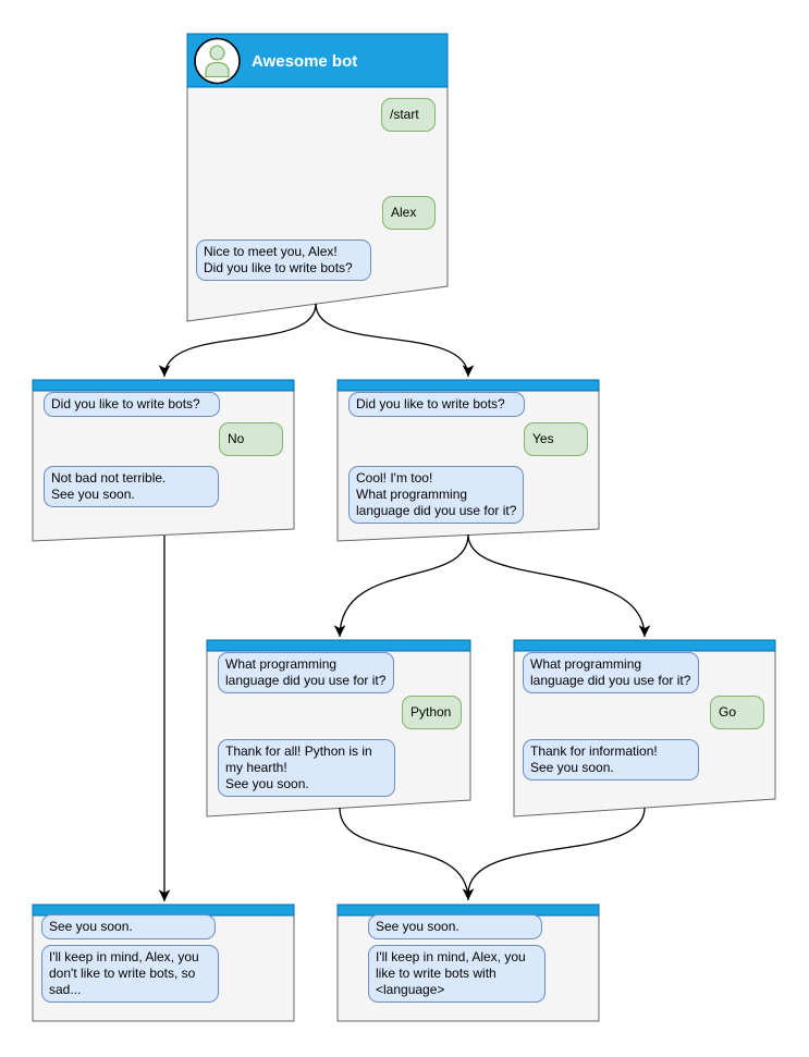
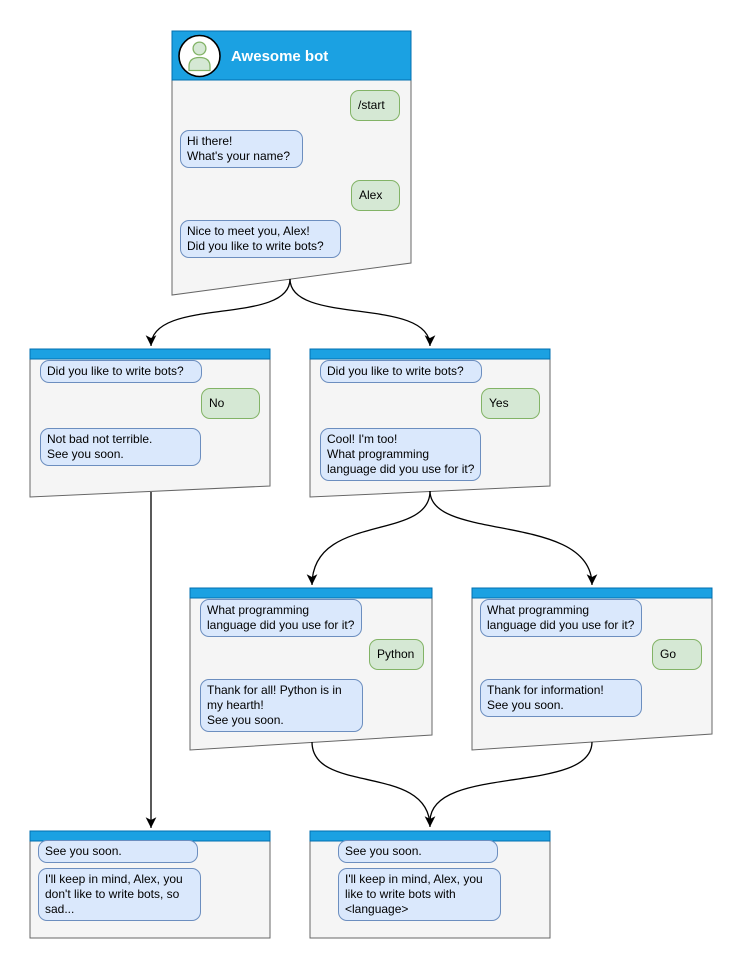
  Awesome bot
  /start
+ Hi there!
+ What's your name?
  Alex
  Nice to meet you, Alex!
  Did you like to write bots?
  Did you like to write bots?
  No
  Not bad not terrible.
  See you soon.
  Did you like to write bots?
  Yes
  Cool! I'm too!
  What programming
  language did you use for it?
  What programming
  language did you use for it?
  Python
  Thank for all! Python is in
  my hearth!
  See you soon.
  What programming
  language did you use for it?
  Go
  Thank for information!
  See you soon.
  See you soon.
  I'll keep in mind, Alex, you
  don't like to write bots, so
  sad...
  See you soon.
  I'll keep in mind, Alex, you
  like to write bots with
  <language>
